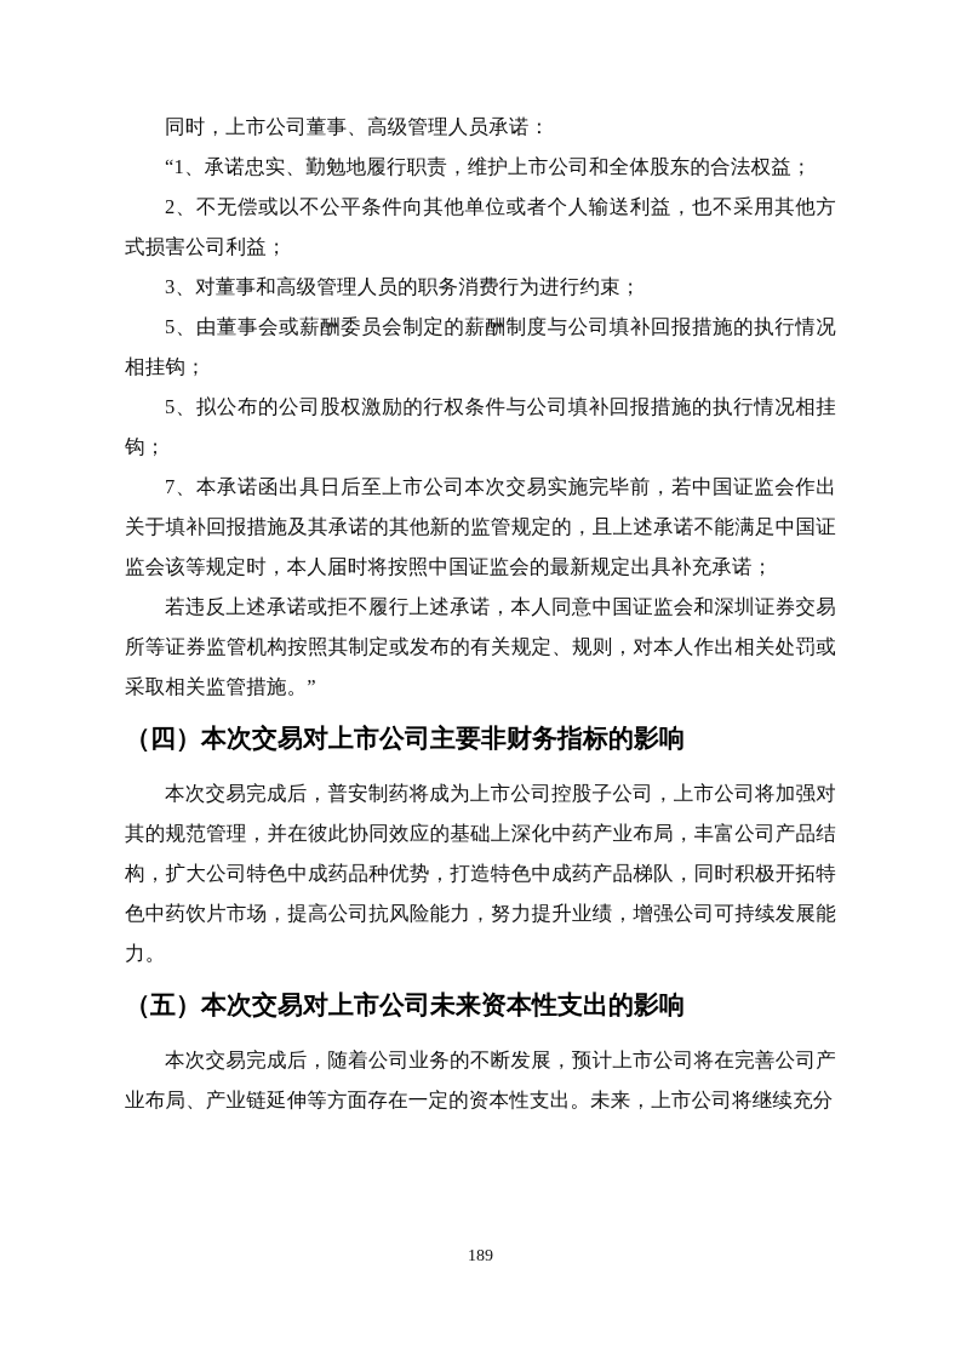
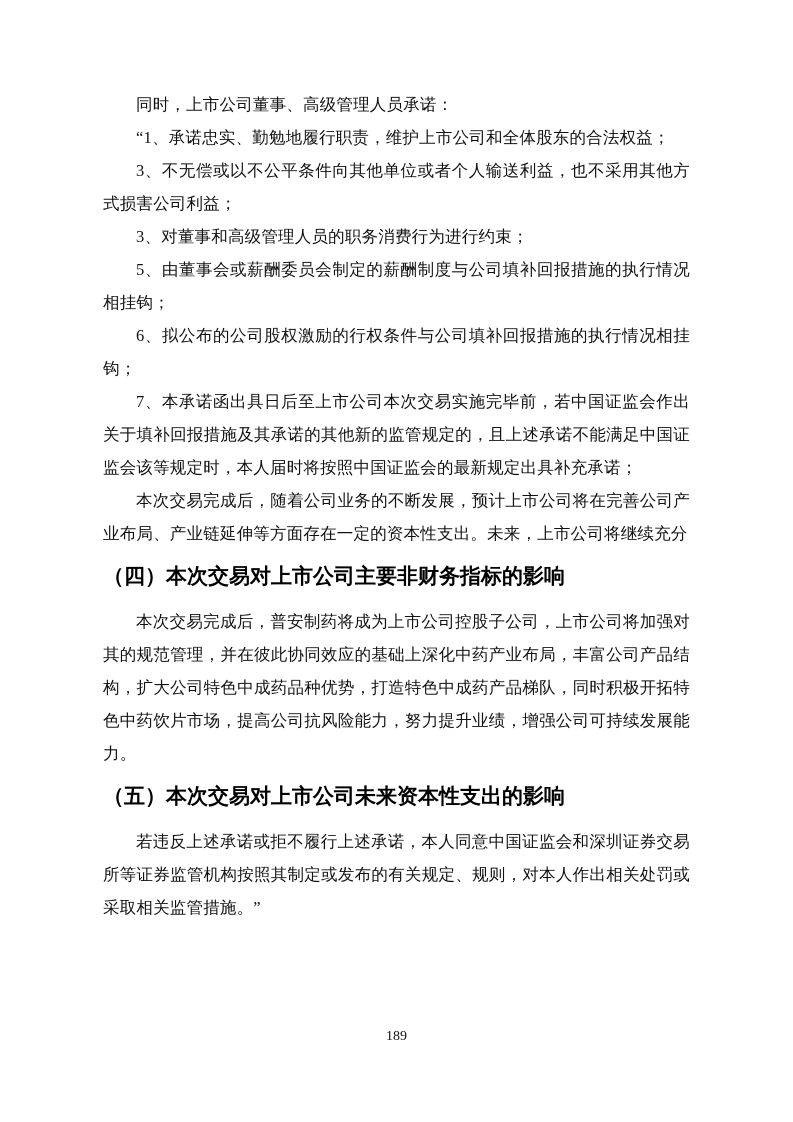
  同时，上市公司董事、高级管理人员承诺：
  “1、承诺忠实、勤勉地履行职责，维护上市公司和全体股东的合法权益；
- 2、不无偿或以不公平条件向其他单位或者个人输送利益，也不采用其他方式损害公司利益；
+ 3、不无偿或以不公平条件向其他单位或者个人输送利益，也不采用其他方式损害公司利益；
  3、对董事和高级管理人员的职务消费行为进行约束；
  5、由董事会或薪酬委员会制定的薪酬制度与公司填补回报措施的执行情况相挂钩；
- 5、拟公布的公司股权激励的行权条件与公司填补回报措施的执行情况相挂钩；
+ 6、拟公布的公司股权激励的行权条件与公司填补回报措施的执行情况相挂钩；
  7、本承诺函出具日后至上市公司本次交易实施完毕前，若中国证监会作出关于填补回报措施及其承诺的其他新的监管规定的，且上述承诺不能满足中国证监会该等规定时，本人届时将按照中国证监会的最新规定出具补充承诺；
- 若违反上述承诺或拒不履行上述承诺，本人同意中国证监会和深圳证券交易所等证券监管机构按照其制定或发布的有关规定、规则，对本人作出相关处罚或采取相关监管措施。”
+ 本次交易完成后，随着公司业务的不断发展，预计上市公司将在完善公司产业布局、产业链延伸等方面存在一定的资本性支出。未来，上市公司将继续充分
  （四）本次交易对上市公司主要非财务指标的影响
  本次交易完成后，普安制药将成为上市公司控股子公司，上市公司将加强对其的规范管理，并在彼此协同效应的基础上深化中药产业布局，丰富公司产品结构，扩大公司特色中成药品种优势，打造特色中成药产品梯队，同时积极开拓特色中药饮片市场，提高公司抗风险能力，努力提升业绩，增强公司可持续发展能力。
  （五）本次交易对上市公司未来资本性支出的影响
- 本次交易完成后，随着公司业务的不断发展，预计上市公司将在完善公司产业布局、产业链延伸等方面存在一定的资本性支出。未来，上市公司将继续充分
+ 若违反上述承诺或拒不履行上述承诺，本人同意中国证监会和深圳证券交易所等证券监管机构按照其制定或发布的有关规定、规则，对本人作出相关处罚或采取相关监管措施。”
  189
